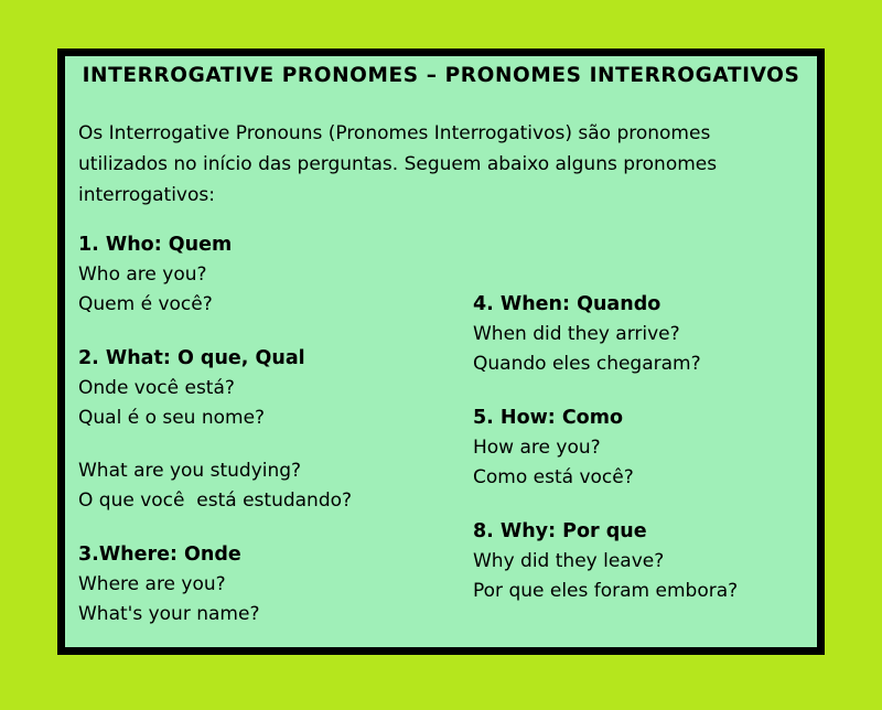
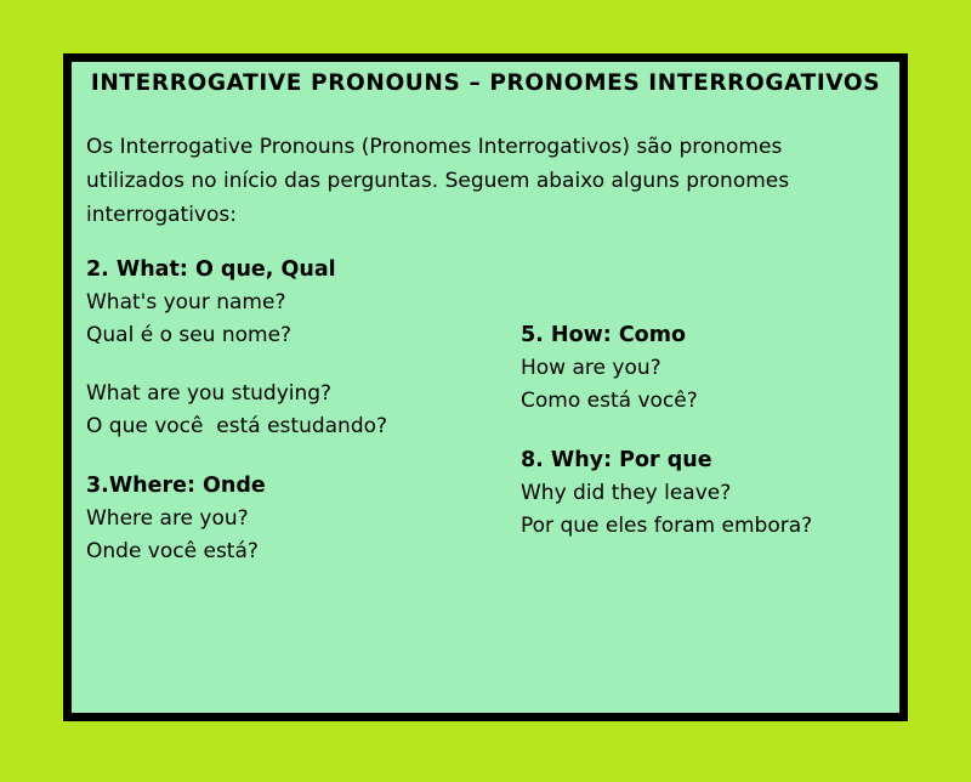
- INTERROGATIVE PRONOMES – PRONOMES INTERROGATIVOS
+ INTERROGATIVE PRONOUNS – PRONOMES INTERROGATIVOS
  Os Interrogative Pronouns (Pronomes Interrogativos) são pronomes
  utilizados no início das perguntas. Seguem abaixo alguns pronomes
  interrogativos:
- 1. Who: Quem
- Who are you?
- Quem é você?
  2. What: O que, Qual
- Onde você está?
+ What's your name?
  Qual é o seu nome?
  What are you studying?
  O que você está estudando?
  3.Where: Onde
  Where are you?
- What's your name?
+ Onde você está?
- 4. When: Quando
- When did they arrive?
- Quando eles chegaram?
  5. How: Como
  How are you?
  Como está você?
  8. Why: Por que
  Why did they leave?
  Por que eles foram embora?
